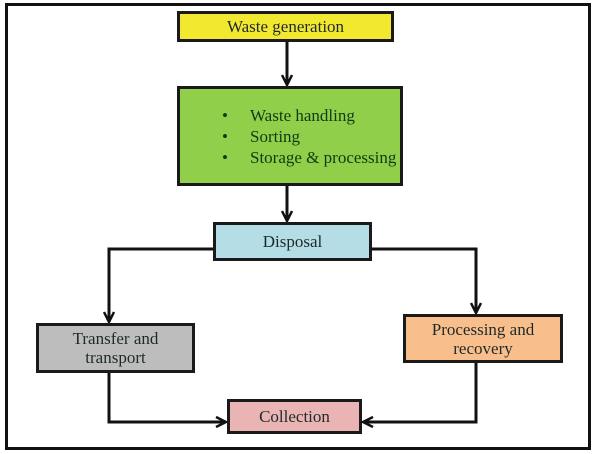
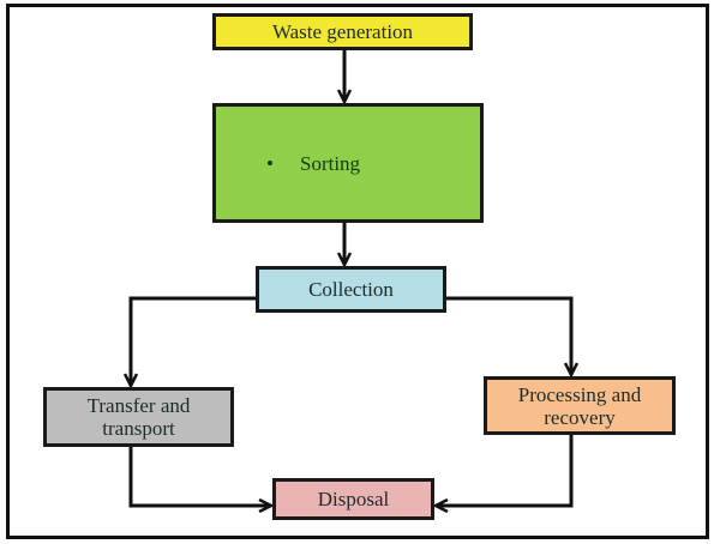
  Waste generation
- Waste handling
  Sorting
- Storage & processing
- Disposal
+ Collection
  Transfer and transport
  Processing and recovery
- Collection
+ Disposal
